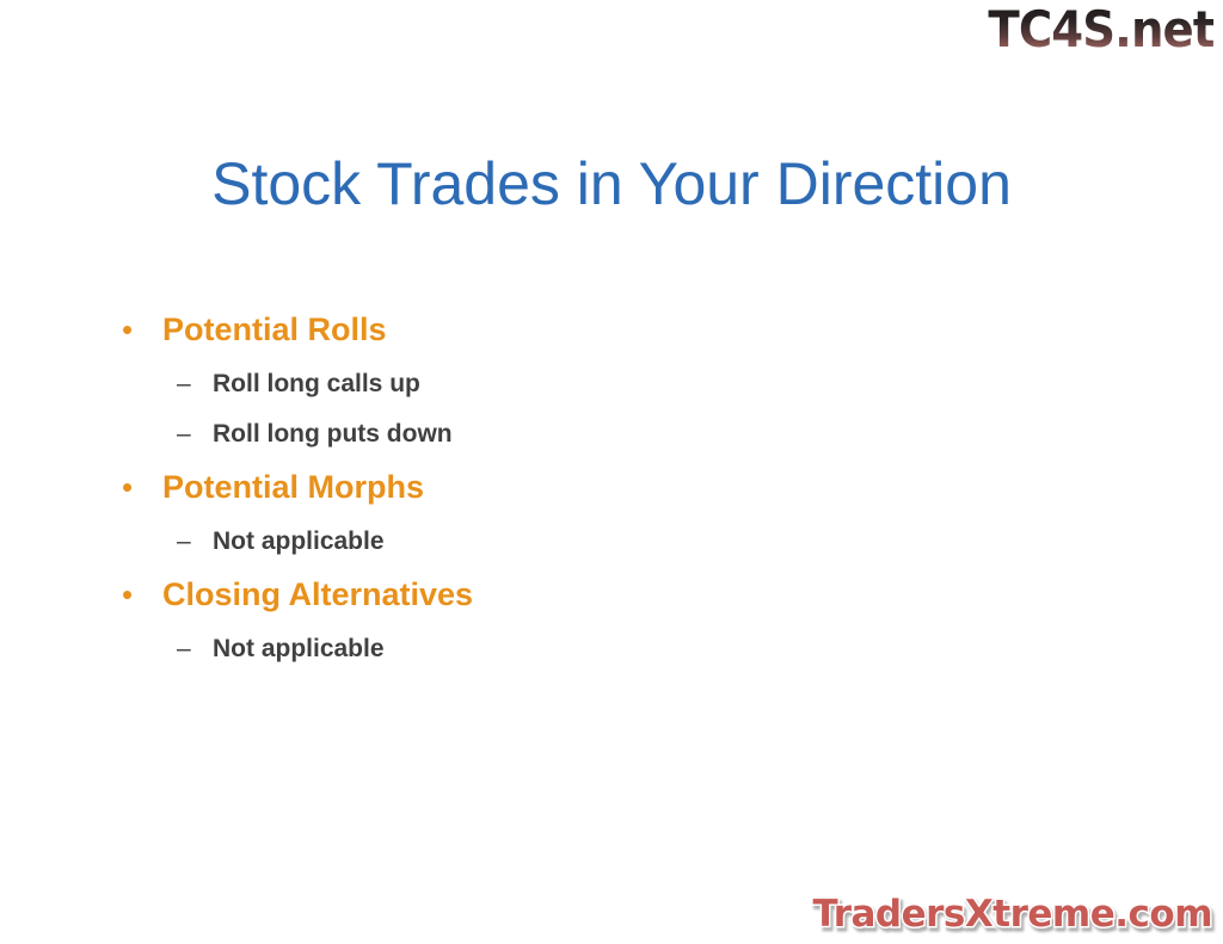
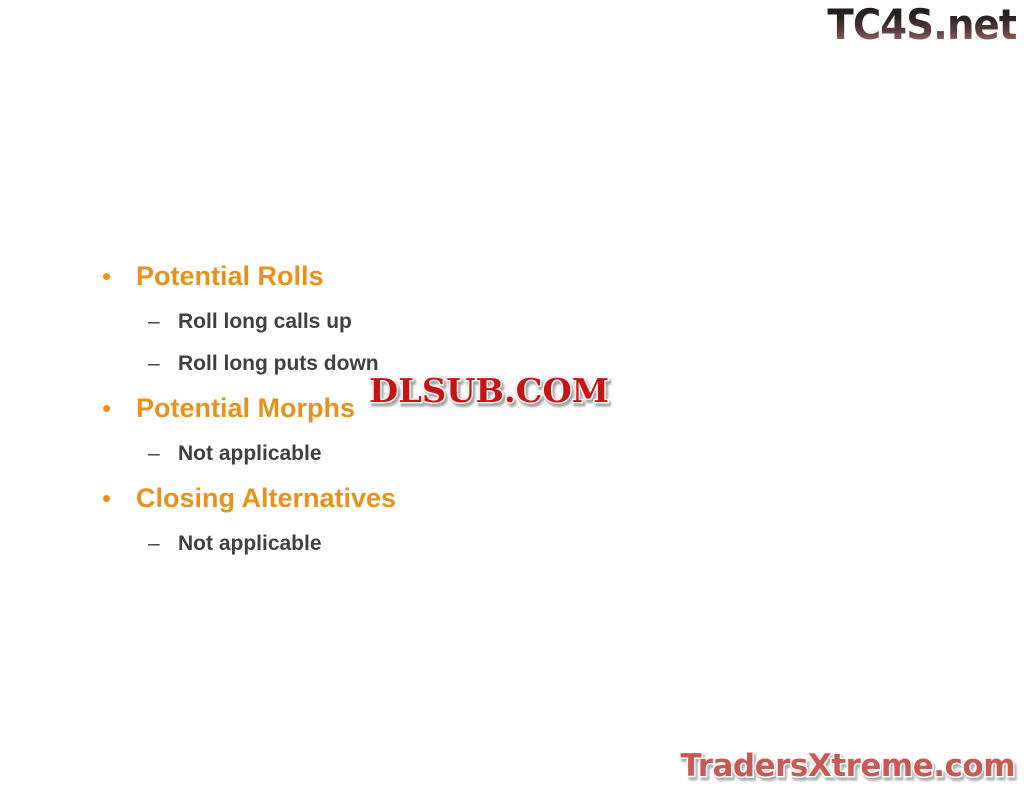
  TC4S.net
- Stock Trades in Your Direction
  •
  Potential Rolls
  –
  Roll long calls up
  –
  Roll long puts down
  •
  Potential Morphs
  –
  Not applicable
  •
  Closing Alternatives
  –
  Not applicable
+ DLSUB.COM
  TradersXtreme.com
